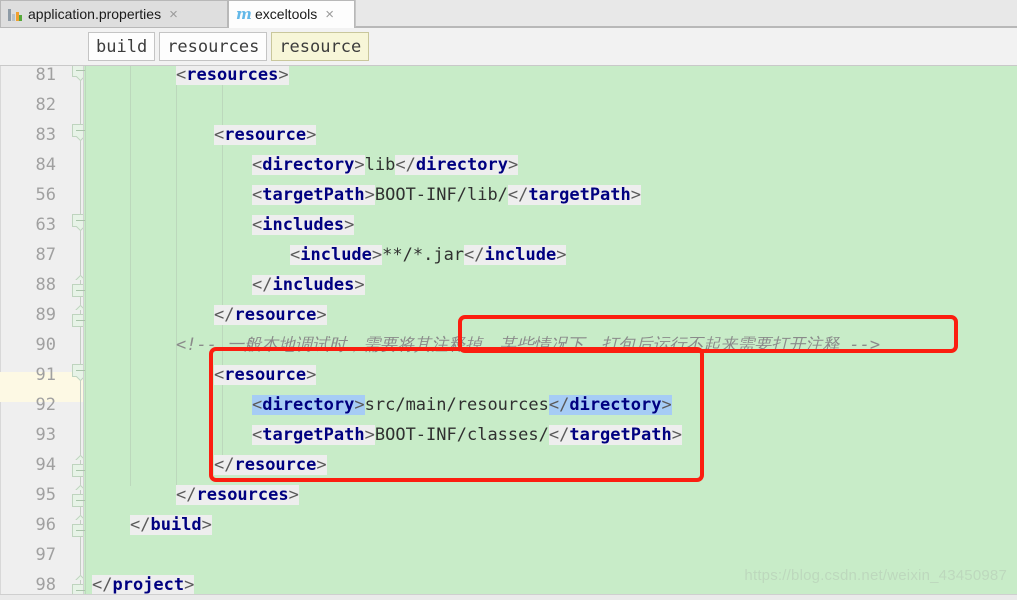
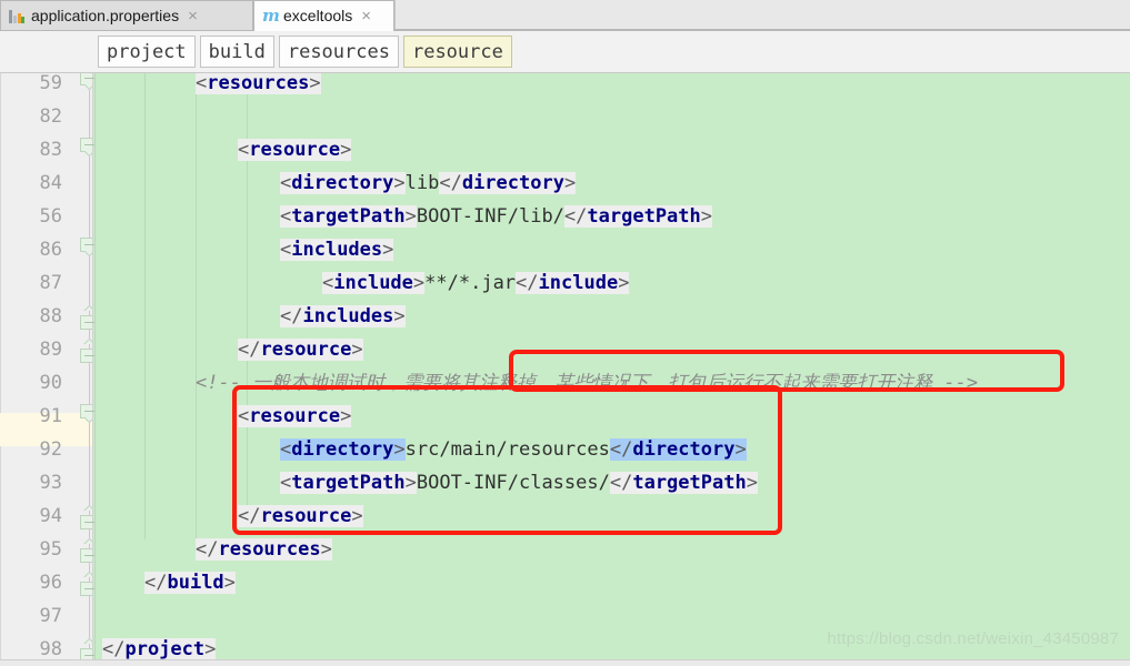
  application.properties
  ×
  m
  exceltools
  ×
+ project
  build
  resources
  resource
- 81
+ 59
  82
  83
  84
  56
- 63
+ 86
  87
  88
  89
  90
  91
  92
  93
  94
  95
  96
  97
  98
  <resources>
  <resource>
  <directory>lib</directory>
  <targetPath>BOOT-INF/lib/</targetPath>
  <includes>
  <include>**/*.jar</include>
  </includes>
  </resource>
  <!-- 一般本地调试时，需要将其注释掉，某些情况下，打包后运行不起来需要打开注释 -->
  <resource>
  <directory>src/main/resources</directory>
  <targetPath>BOOT-INF/classes/</targetPath>
  </resource>
  </resources>
  </build>
  </project>
